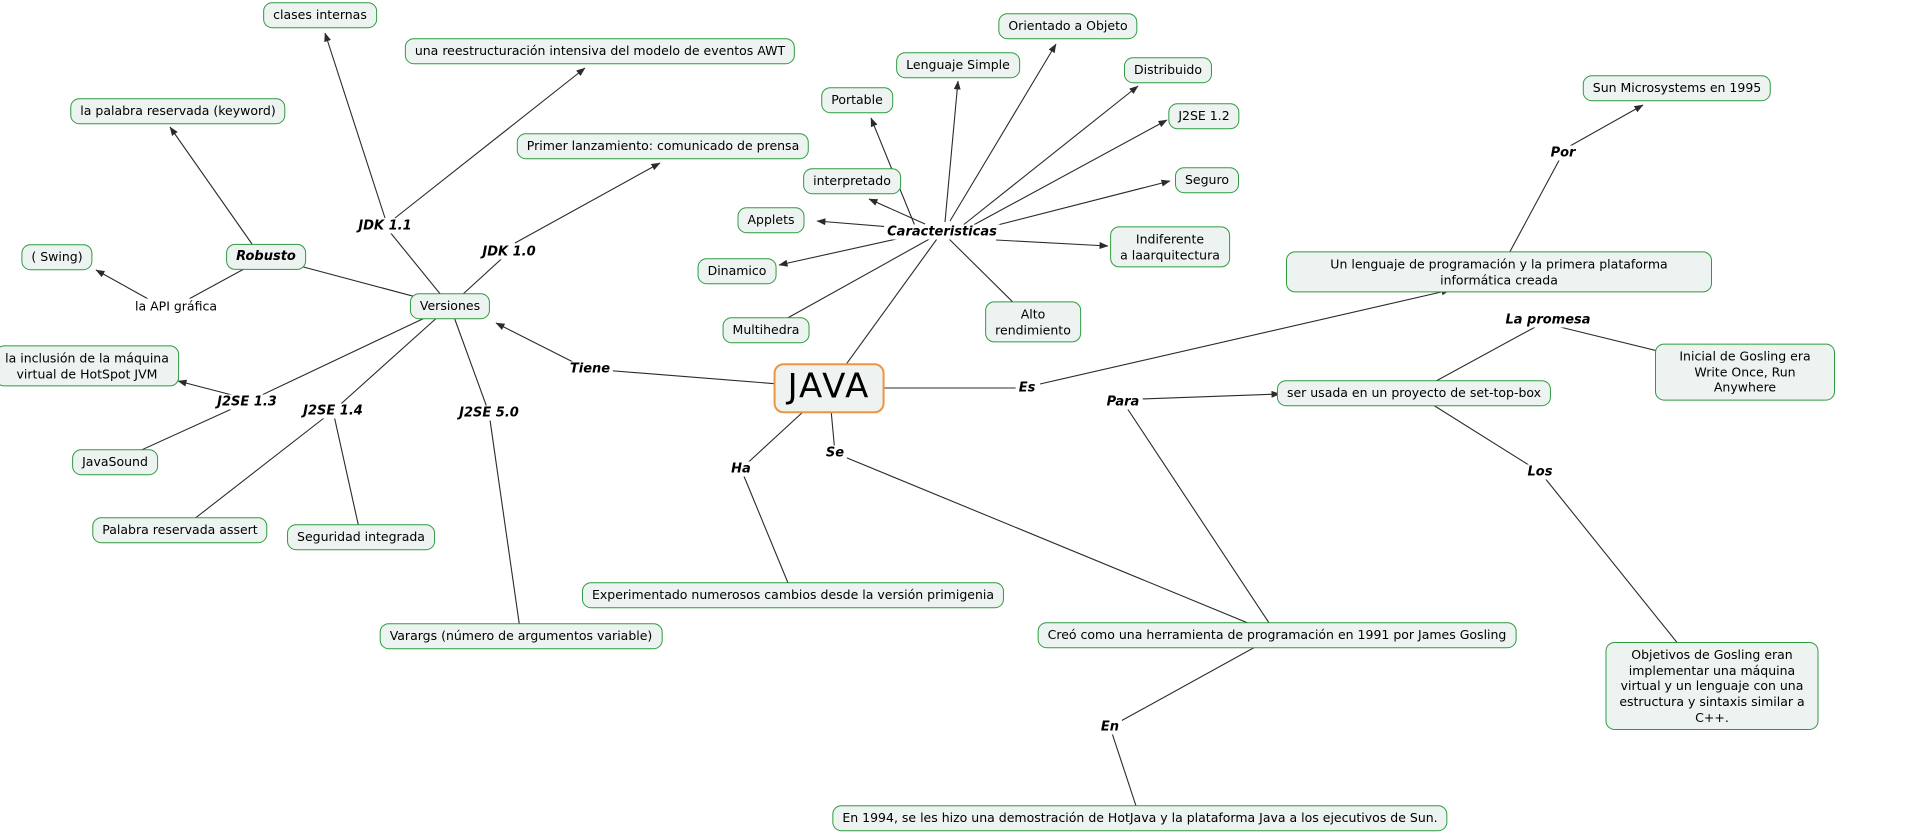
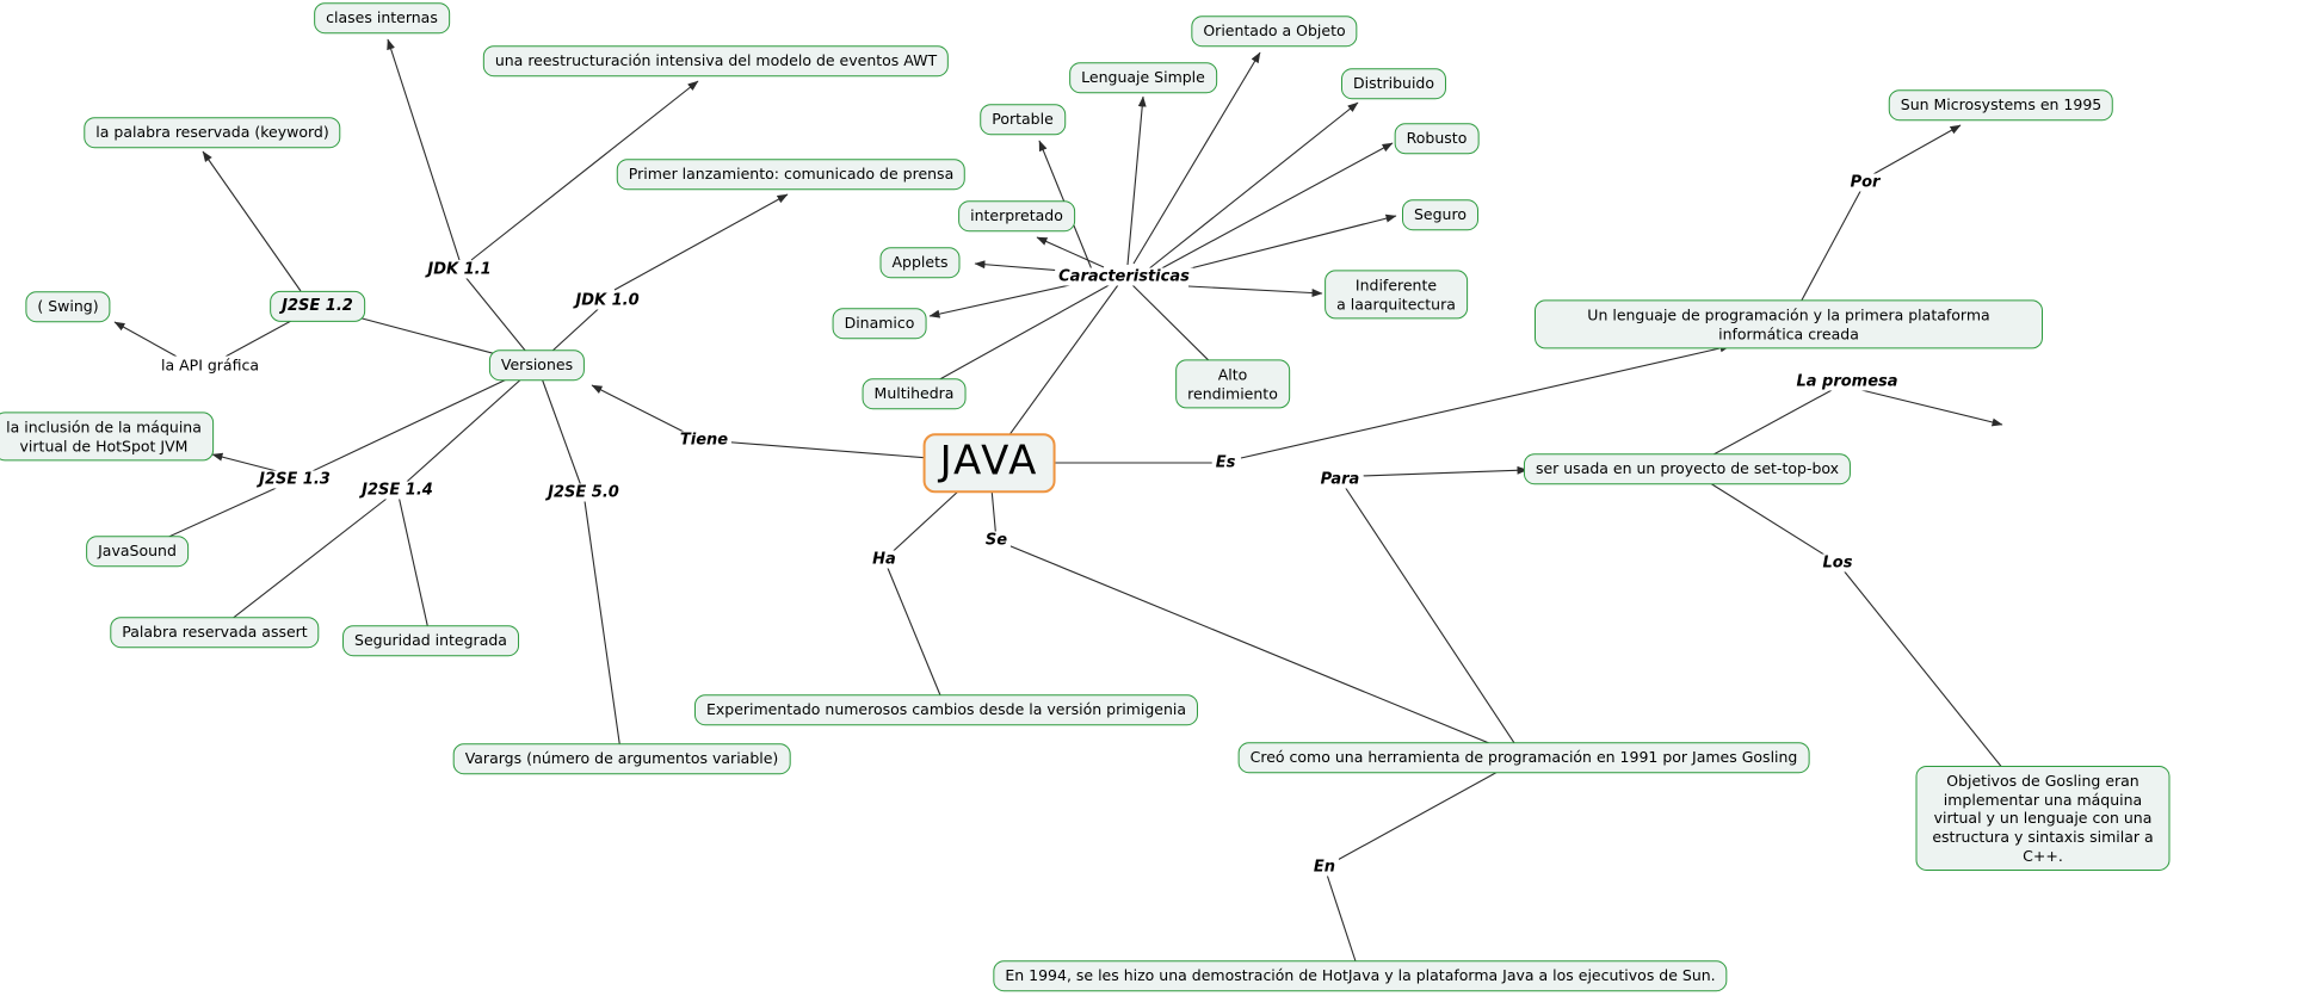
  JAVA
  Versiones
  clases internas
  una reestructuración intensiva del modelo de eventos AWT
  la palabra reservada (keyword)
  Primer lanzamiento: comunicado de prensa
  ( Swing)
- Robusto
+ J2SE 1.2
  la inclusión de la máquina
  virtual de HotSpot JVM
  JavaSound
  Palabra reservada assert
  Seguridad integrada
  Varargs (número de argumentos variable)
  Experimentado numerosos cambios desde la versión primigenia
  Creó como una herramienta de programación en 1991 por James Gosling
  En 1994, se les hizo una demostración de HotJava y la plataforma Java a los ejecutivos de Sun.
  Objetivos de Gosling eran implementar una máquina
  virtual y un lenguaje con una estructura y sintaxis similar a C++.
  ser usada en un proyecto de set-top-box
  Un lenguaje de programación y la primera plataforma informática creada
  Sun Microsystems en 1995
- Inicial de Gosling era Write Once, Run Anywhere
  Portable
  Lenguaje Simple
  Orientado a Objeto
  Distribuido
- J2SE 1.2
+ Robusto
  Seguro
  Indiferente
  a laarquitectura
  interpretado
  Applets
  Dinamico
  Multihedra
  Alto
  rendimiento
  JDK 1.1
  JDK 1.0
  J2SE 1.3
  J2SE 1.4
  J2SE 5.0
  Tiene
  Caracteristicas
  Es
  Para
  Se
  Ha
  Por
  La promesa
  Los
  En
  la API gráfica
